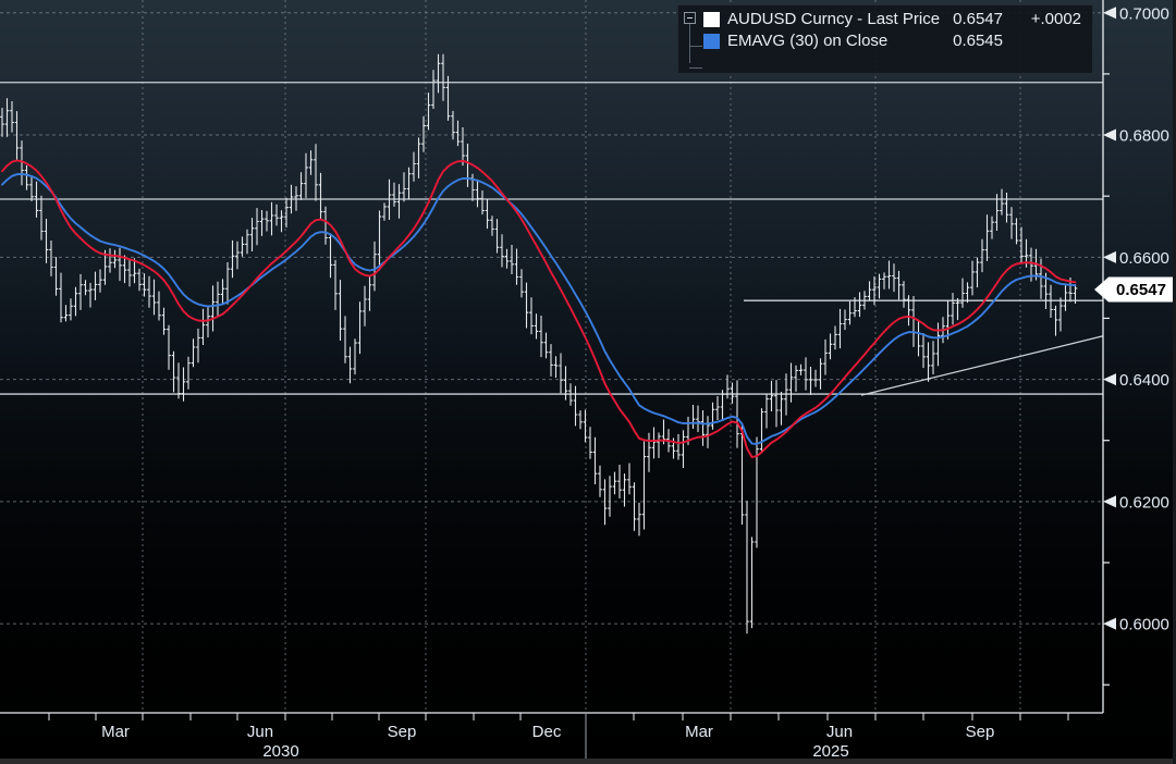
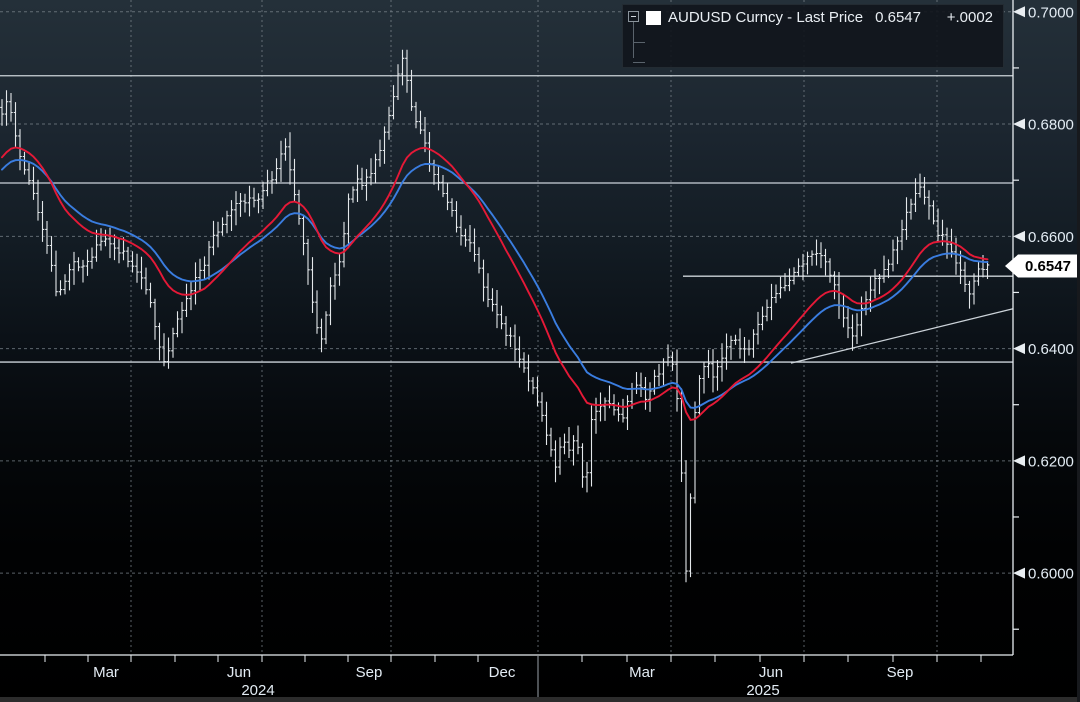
  0.7000
  0.6800
  0.6600
  0.6400
  0.6200
  0.6000
  Mar
  Jun
  Sep
  Dec
  Mar
  Jun
  Sep
- 2030
+ 2024
  2025
  0.6547
  AUDUSD Curncy - Last Price
  0.6547
  +.0002
- EMAVG (30) on Close
- 0.6545
